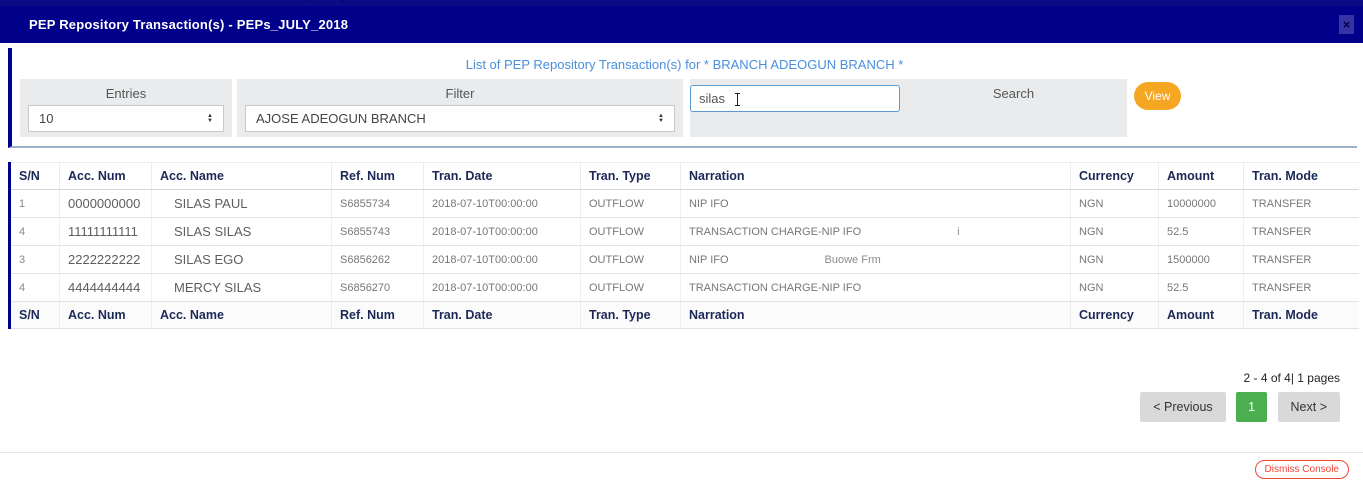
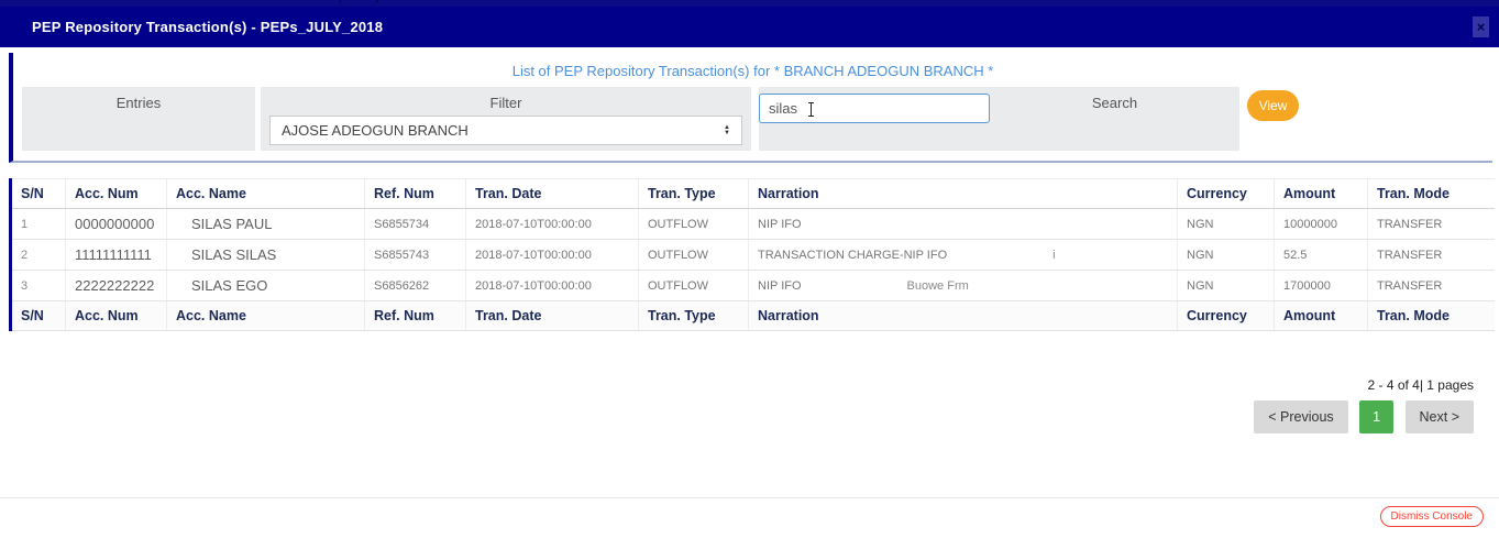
  PEP Repository Transaction(s) - PEPs_JULY_2018
  ×
  List of PEP Repository Transaction(s) for * BRANCH ADEOGUN BRANCH *
  Entries
- 10
  Filter
  AJOSE ADEOGUN BRANCH
  silas
  Search
  View
  S/N	Acc. Num	Acc. Name	Ref. Num	Tran. Date	Tran. Type	Narration	Currency	Amount	Tran. Mode
  1	0000000000	SILAS PAUL	S6855734	2018-07-10T00:00:00	OUTFLOW	NIP IFO	NGN	10000000	TRANSFER
- 4	11111111111	SILAS SILAS	S6855743	2018-07-10T00:00:00	OUTFLOW	TRANSACTION CHARGE-NIP IFO i	NGN	52.5	TRANSFER
+ 2	11111111111	SILAS SILAS	S6855743	2018-07-10T00:00:00	OUTFLOW	TRANSACTION CHARGE-NIP IFO i	NGN	52.5	TRANSFER
- 3	2222222222	SILAS EGO	S6856262	2018-07-10T00:00:00	OUTFLOW	NIP IFO Buowe Frm	NGN	1500000	TRANSFER
+ 3	2222222222	SILAS EGO	S6856262	2018-07-10T00:00:00	OUTFLOW	NIP IFO Buowe Frm	NGN	1700000	TRANSFER
- 4	4444444444	MERCY SILAS	S6856270	2018-07-10T00:00:00	OUTFLOW	TRANSACTION CHARGE-NIP IFO	NGN	52.5	TRANSFER
  S/N	Acc. Num	Acc. Name	Ref. Num	Tran. Date	Tran. Type	Narration	Currency	Amount	Tran. Mode
  2 - 4 of 4| 1 pages
  < Previous 1 Next >
  Dismiss Console
